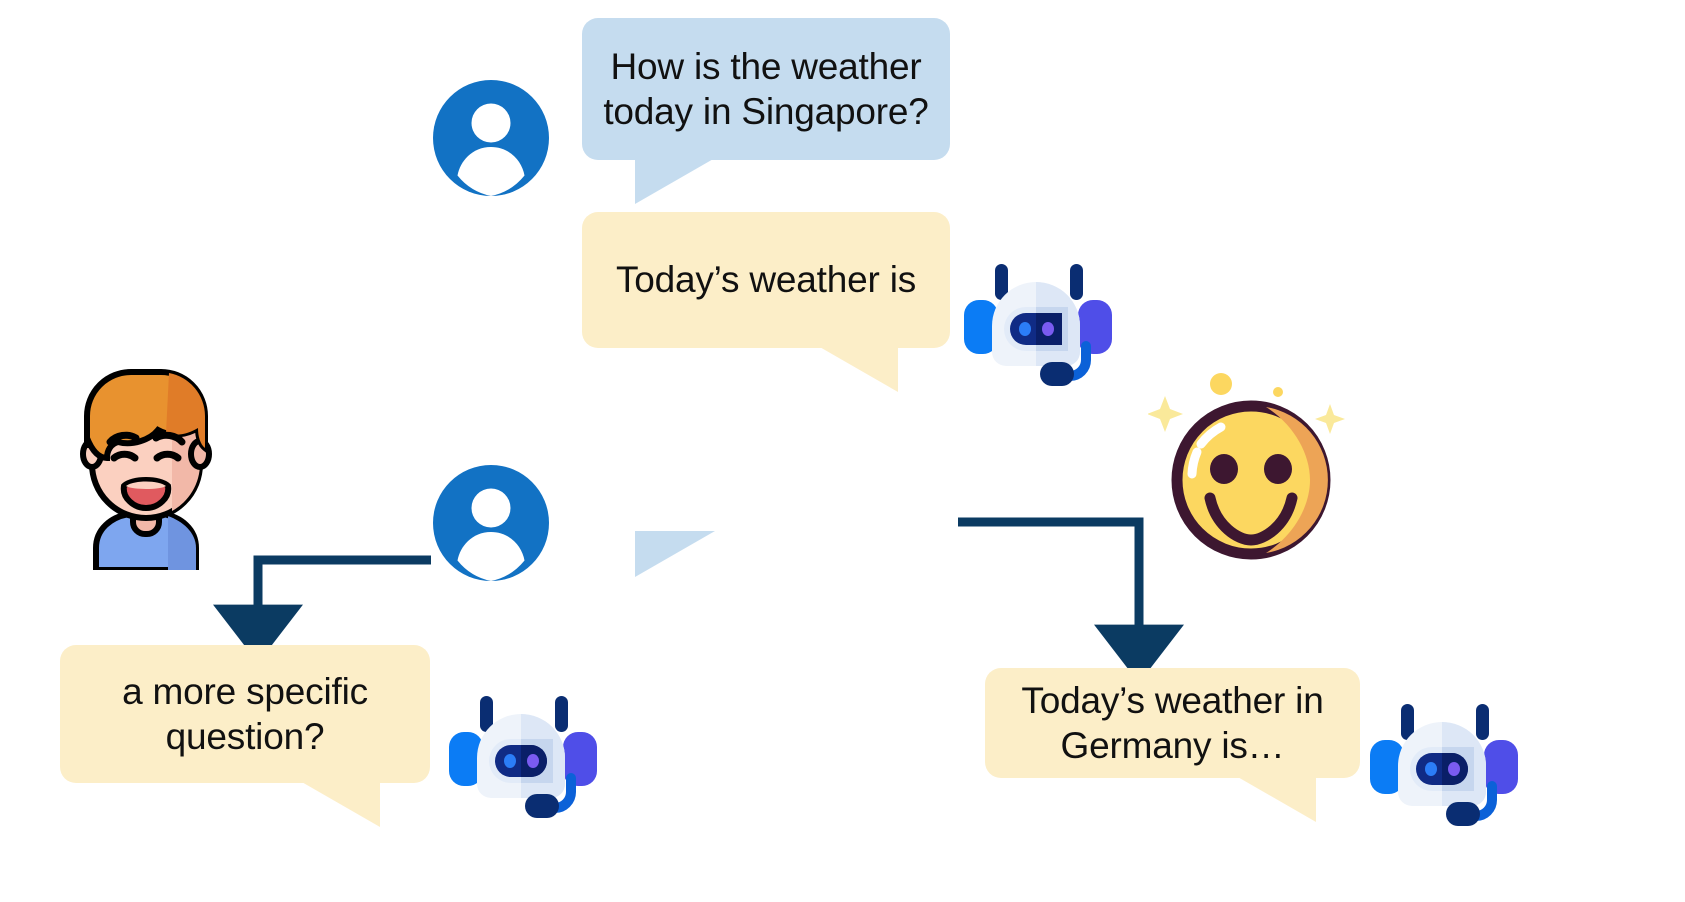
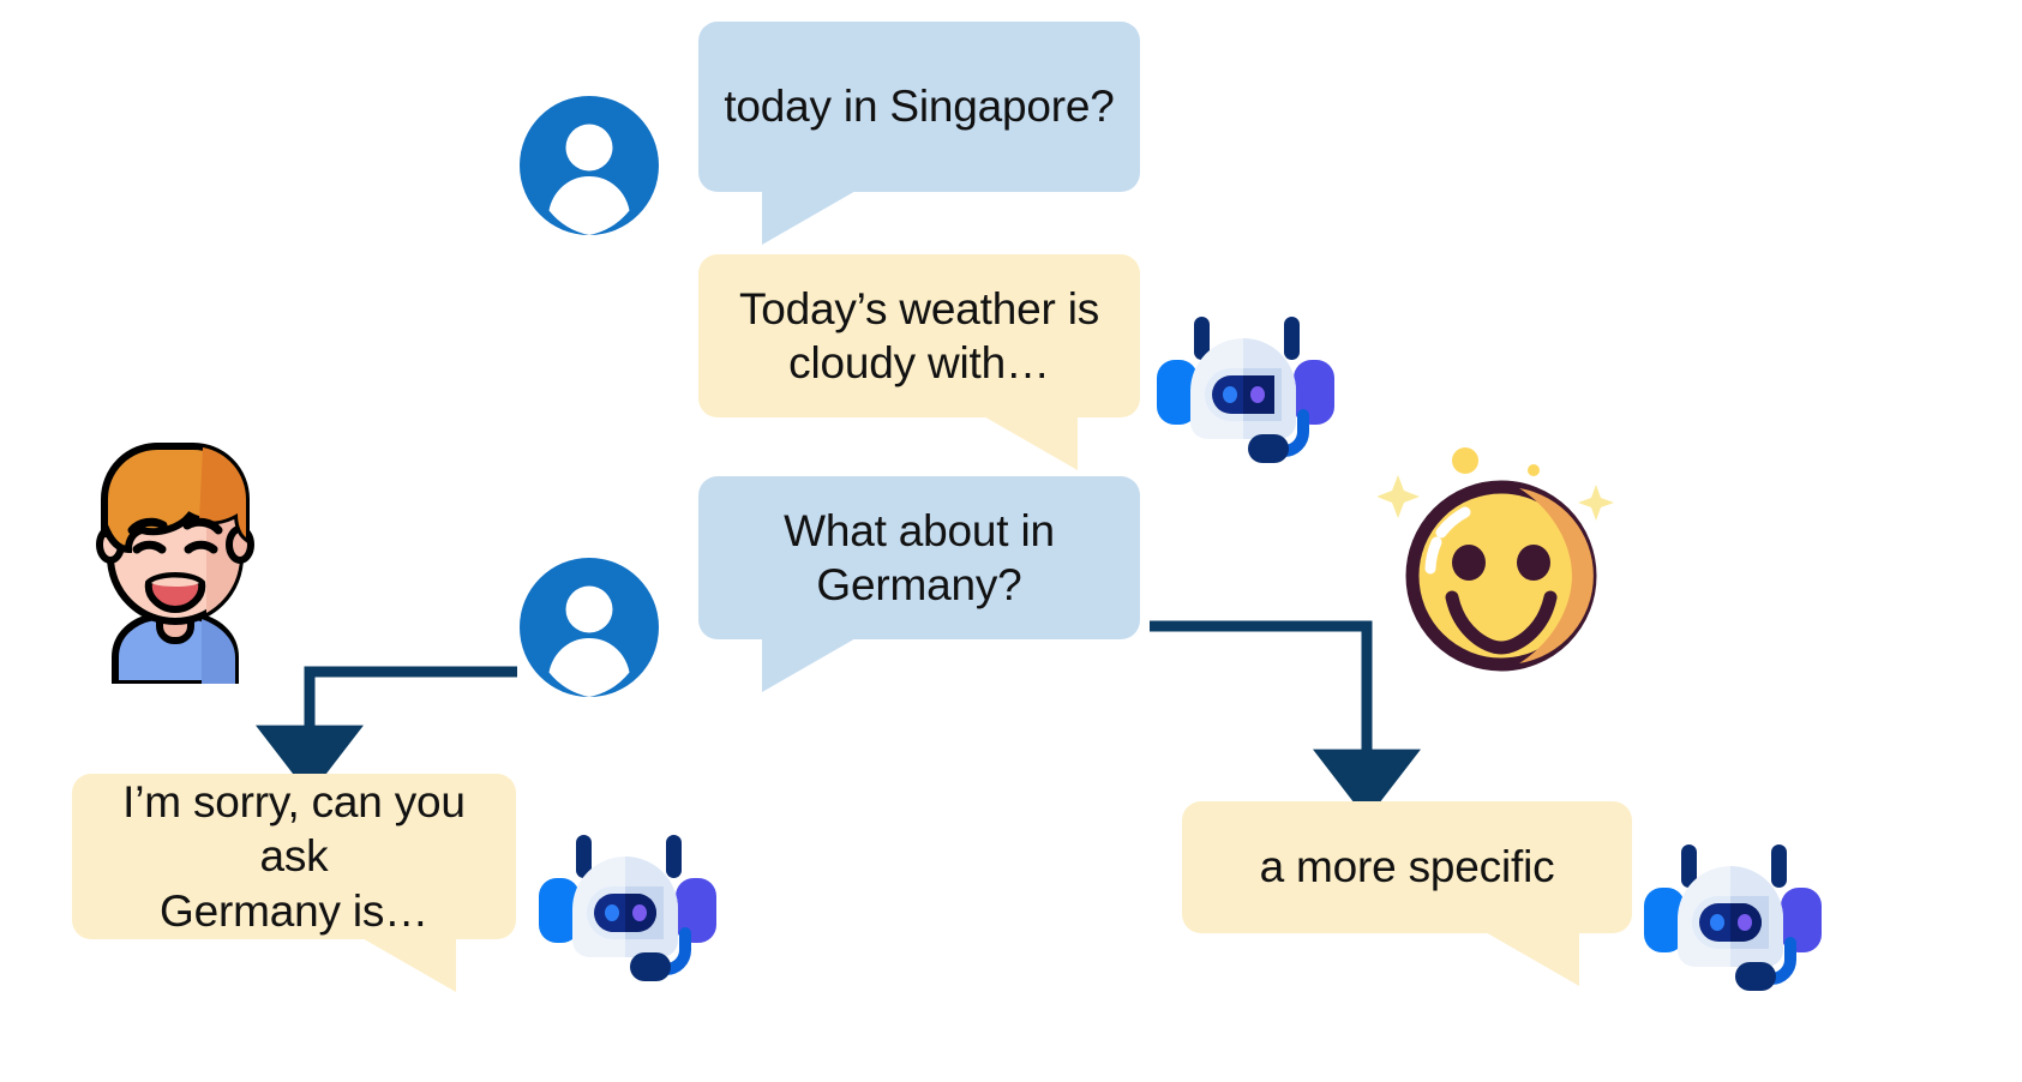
- How is the weather
  today in Singapore?
  Today’s weather is
+ cloudy with…
+ What about in
+ Germany?
+ I’m sorry, can you ask
- a more specific
+ Germany is…
- question?
- Today’s weather in
- Germany is…
+ a more specific
